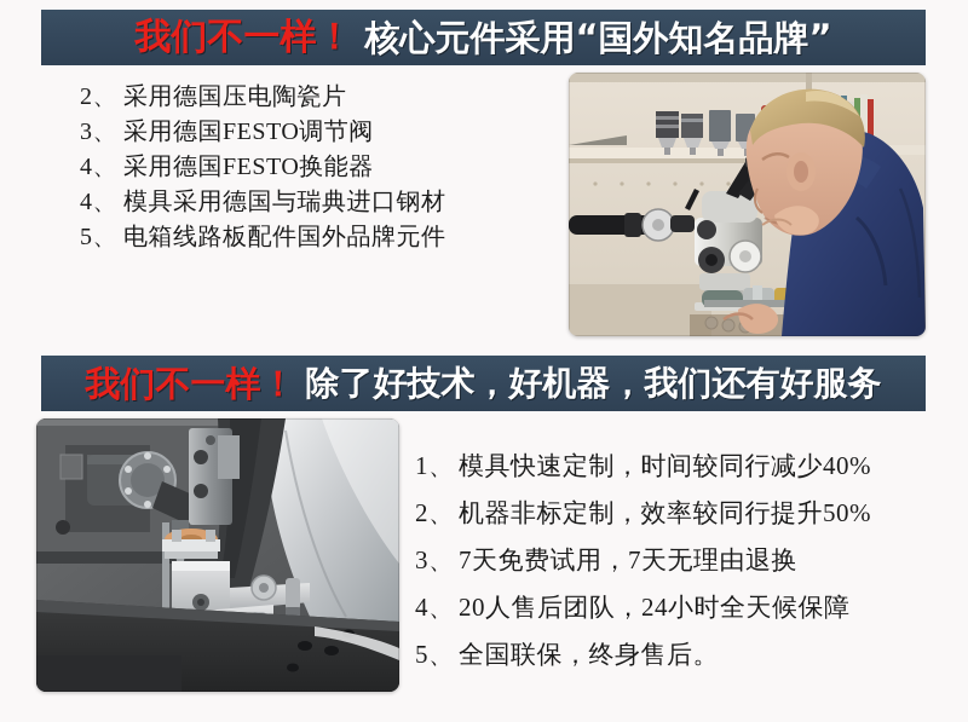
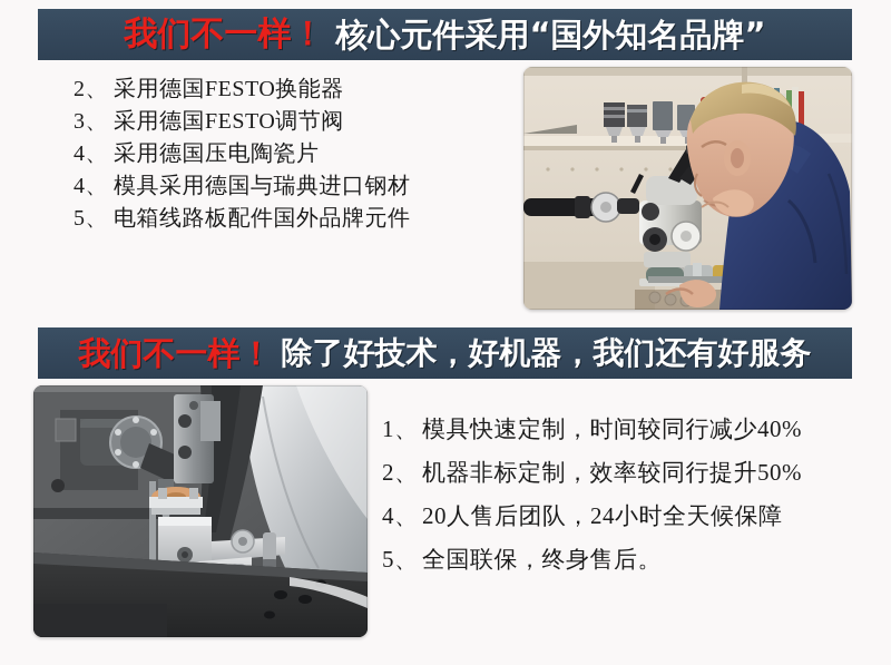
  我们不一样！
  核心元件采用“国外知名品牌”
- 2、 采用德国压电陶瓷片
+ 2、 采用德国FESTO换能器
  3、 采用德国FESTO调节阀
- 4、 采用德国FESTO换能器
+ 4、 采用德国压电陶瓷片
  4、 模具采用德国与瑞典进口钢材
  5、 电箱线路板配件国外品牌元件
  我们不一样！
  除了好技术，好机器，我们还有好服务
  1、 模具快速定制，时间较同行减少40%
  2、 机器非标定制，效率较同行提升50%
- 3、 7天免费试用，7天无理由退换
  4、 20人售后团队，24小时全天候保障
  5、 全国联保，终身售后。
